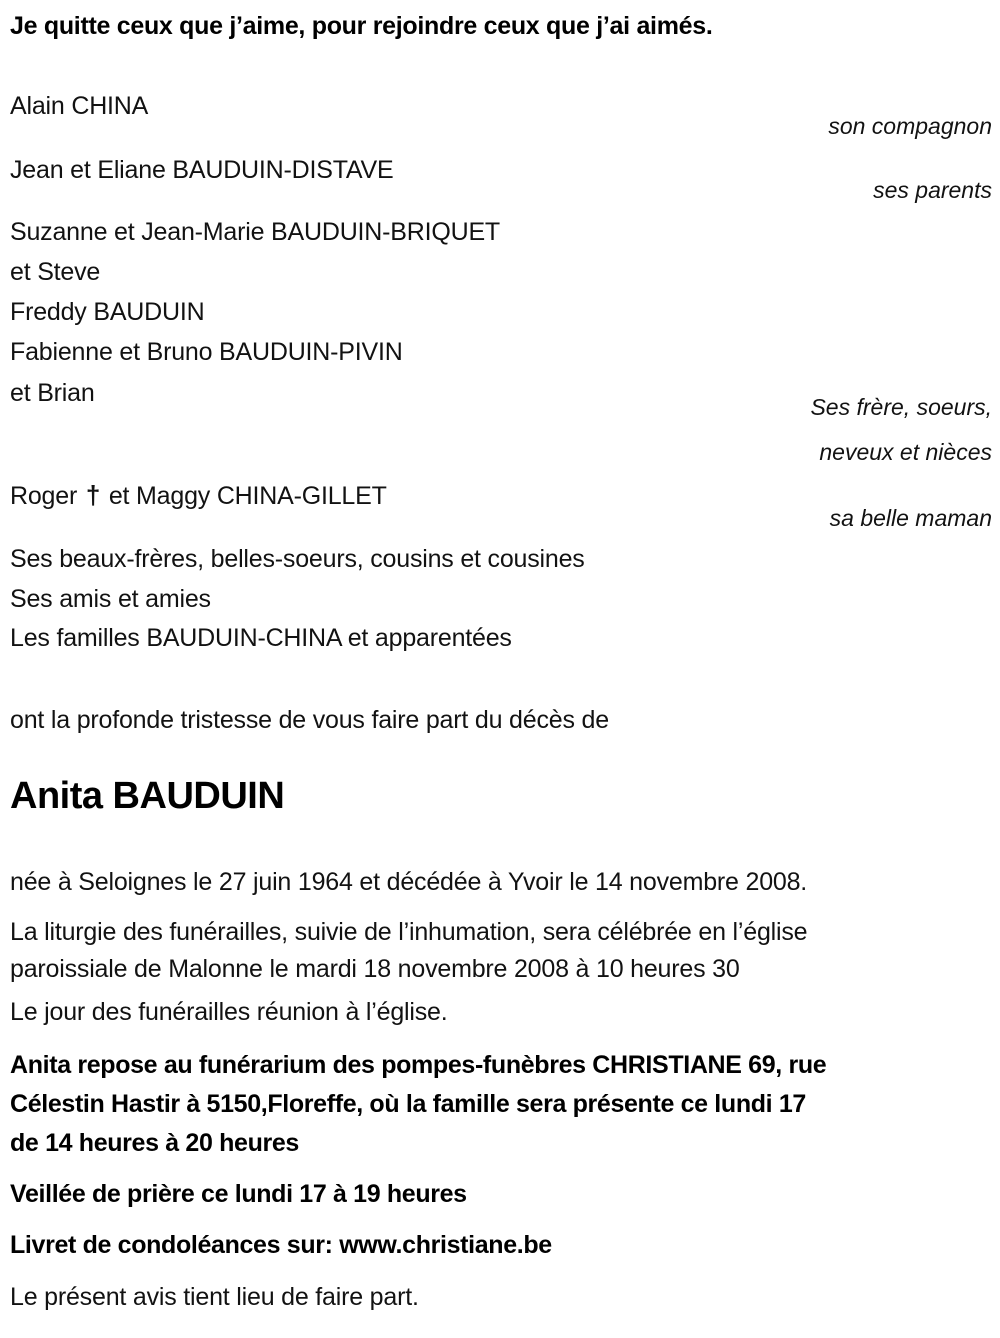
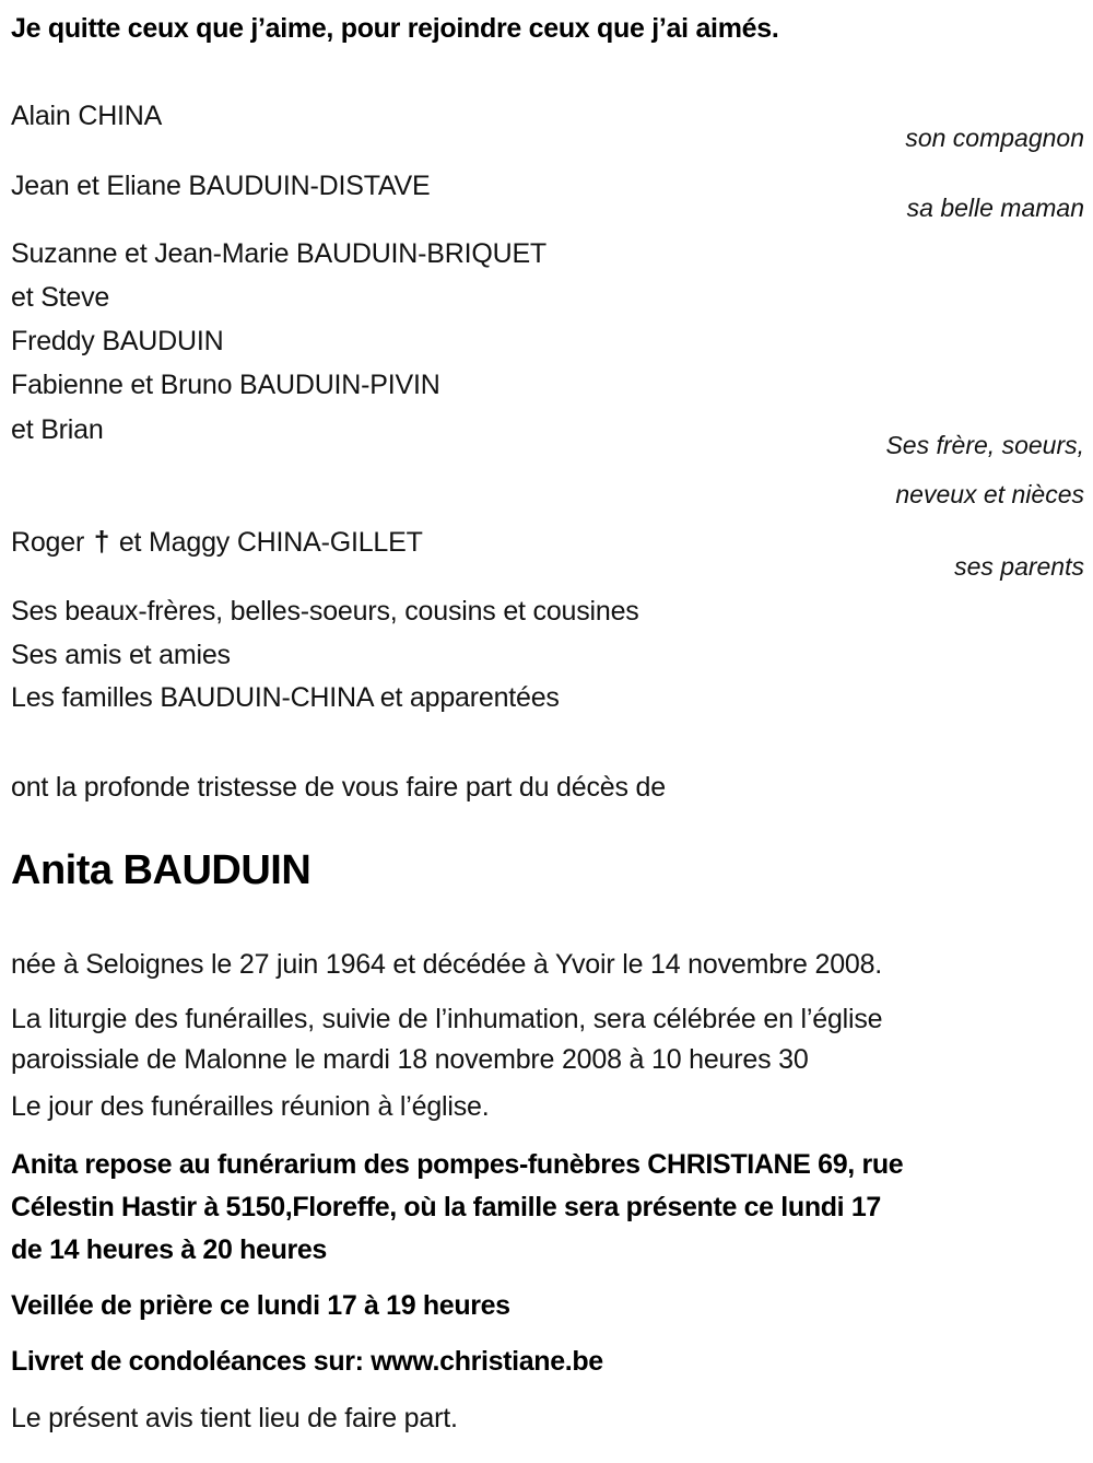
  Je quitte ceux que j’aime, pour rejoindre ceux que j’ai aimés.
  Alain CHINA
  son compagnon
  Jean et Eliane BAUDUIN-DISTAVE
- ses parents
+ sa belle maman
  Suzanne et Jean-Marie BAUDUIN-BRIQUET
  et Steve
  Freddy BAUDUIN
  Fabienne et Bruno BAUDUIN-PIVIN
  et Brian
  Ses frère, soeurs,
  neveux et nièces
  Roger † et Maggy CHINA-GILLET
- sa belle maman
+ ses parents
  Ses beaux-frères, belles-soeurs, cousins et cousines
  Ses amis et amies
  Les familles BAUDUIN-CHINA et apparentées
  ont la profonde tristesse de vous faire part du décès de
  Anita BAUDUIN
  née à Seloignes le 27 juin 1964 et décédée à Yvoir le 14 novembre 2008.
  La liturgie des funérailles, suivie de l’inhumation, sera célébrée en l’église
  paroissiale de Malonne le mardi 18 novembre 2008 à 10 heures 30
  Le jour des funérailles réunion à l’église.
  Anita repose au funérarium des pompes-funèbres CHRISTIANE 69, rue
  Célestin Hastir à 5150,Floreffe, où la famille sera présente ce lundi 17
  de 14 heures à 20 heures
  Veillée de prière ce lundi 17 à 19 heures
  Livret de condoléances sur: www.christiane.be
  Le présent avis tient lieu de faire part.
